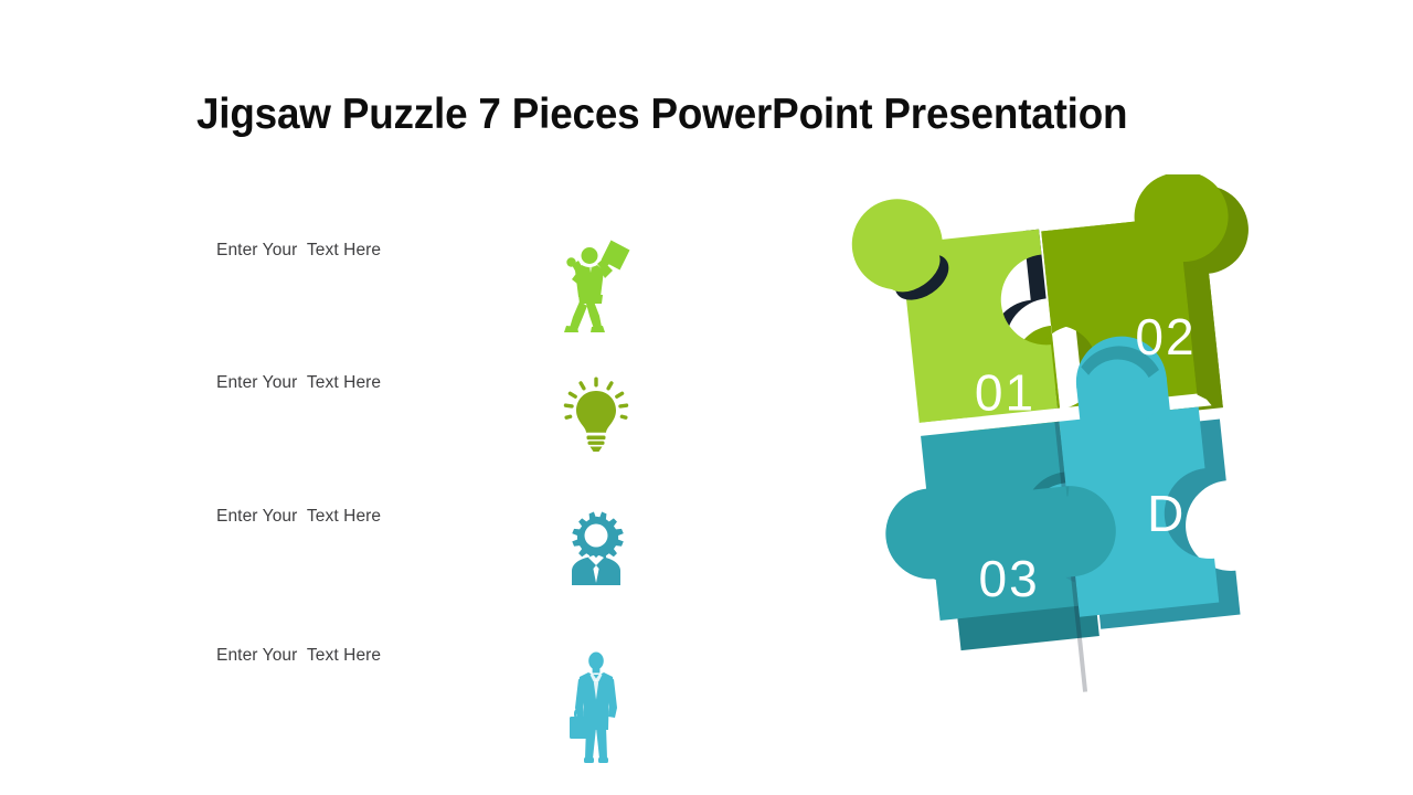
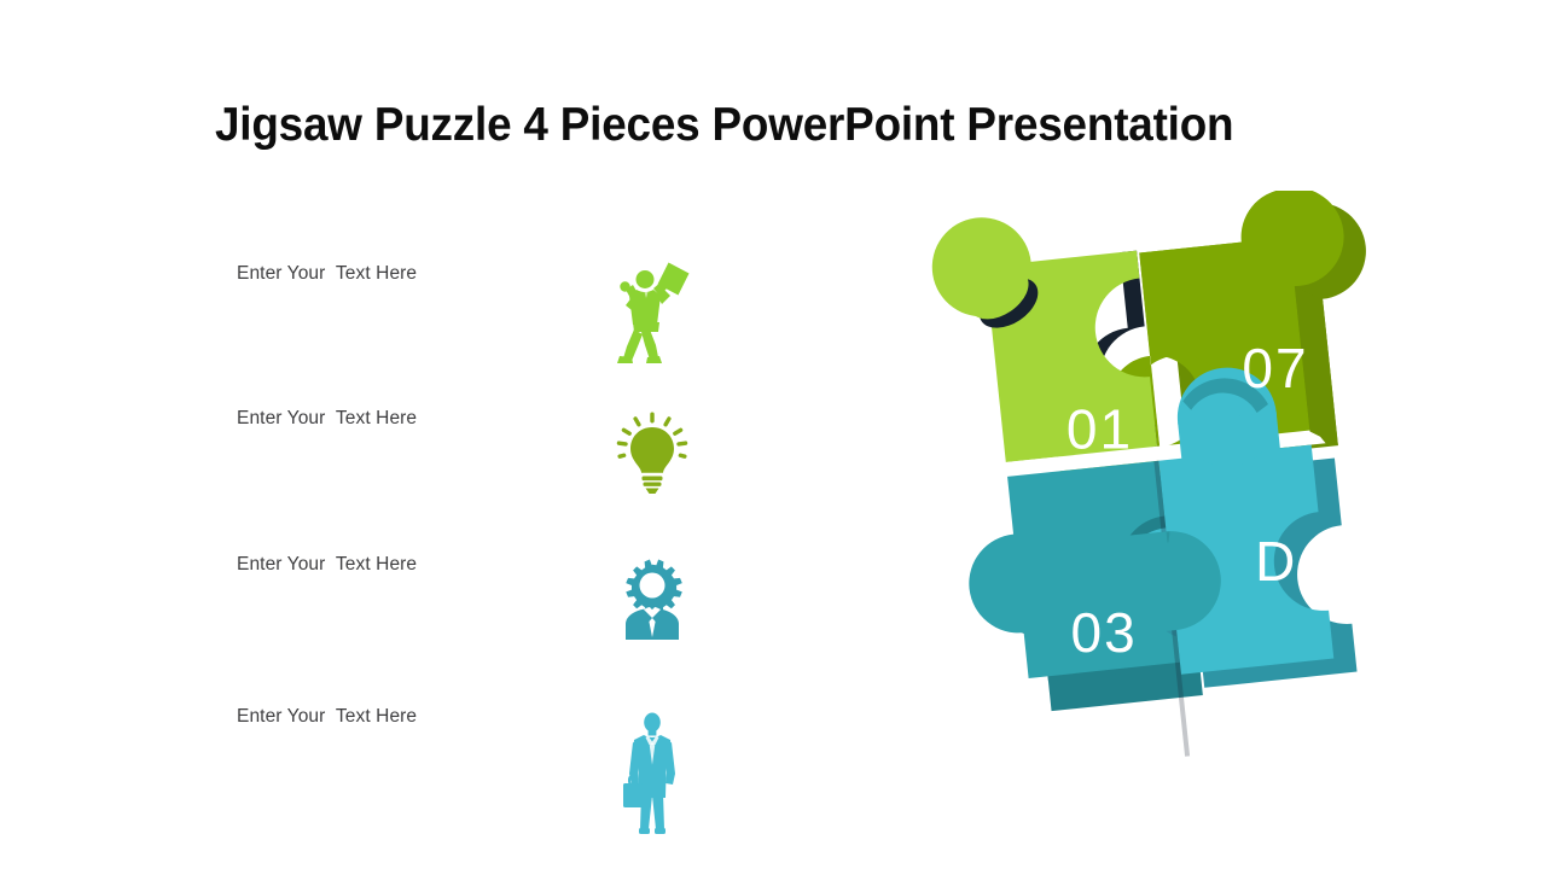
- Jigsaw Puzzle 7 Pieces PowerPoint Presentation
+ Jigsaw Puzzle 4 Pieces PowerPoint Presentation
  Enter Your Text Here
  Enter Your Text Here
  Enter Your Text Here
  Enter Your Text Here
  01
- 02
+ 07
  03
  D
